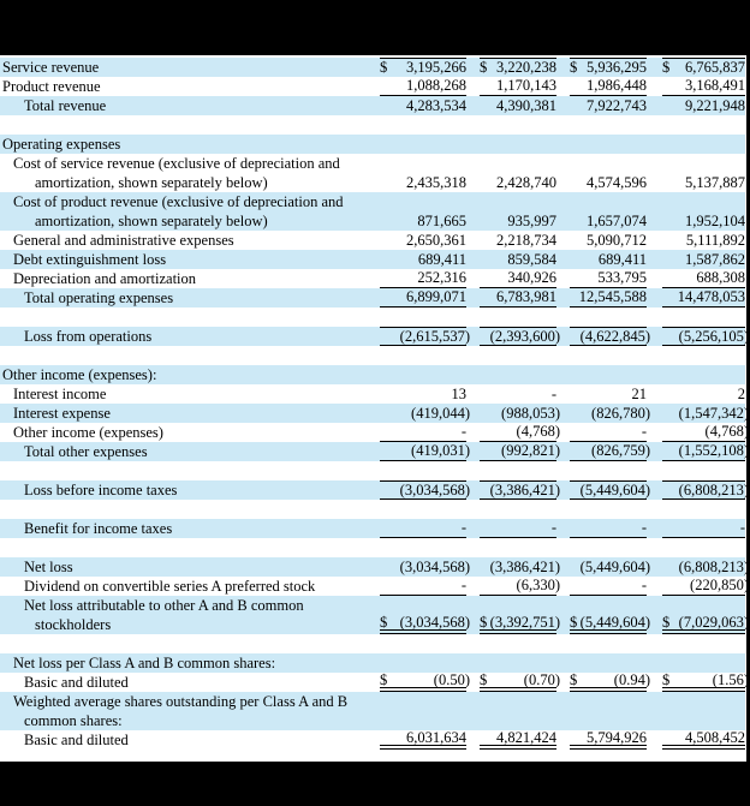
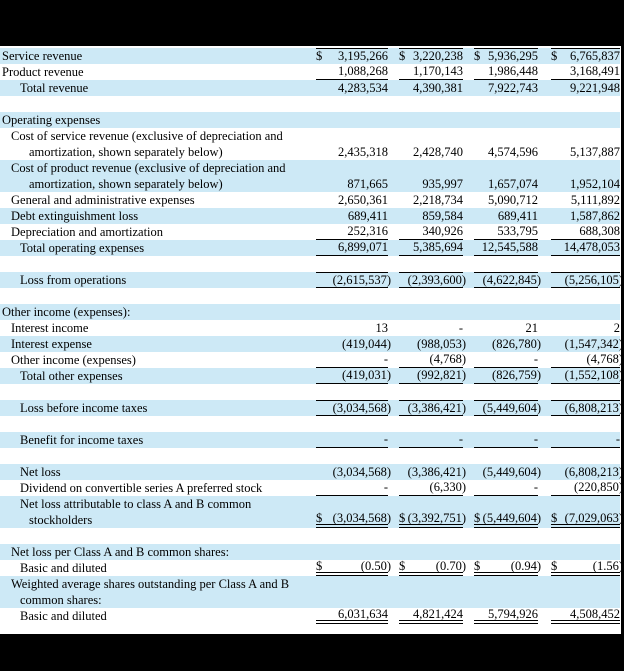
  Service revenue
  $
  3,195,266
  $
  3,220,238
  $
  5,936,295
  $
  6,765,837
  Product revenue
  1,088,268
  1,170,143
  1,986,448
  3,168,491
  Total revenue
  4,283,534
  4,390,381
  7,922,743
  9,221,948
  Operating expenses
  Cost of service revenue (exclusive of depreciation and
  amortization, shown separately below)
  2,435,318
  2,428,740
  4,574,596
  5,137,887
  Cost of product revenue (exclusive of depreciation and
  amortization, shown separately below)
  871,665
  935,997
  1,657,074
  1,952,104
  General and administrative expenses
  2,650,361
  2,218,734
  5,090,712
  5,111,892
  Debt extinguishment loss
  689,411
  859,584
  689,411
  1,587,862
  Depreciation and amortization
  252,316
  340,926
  533,795
  688,308
  Total operating expenses
  6,899,071
- 6,783,981
+ 5,385,694
  12,545,588
  14,478,053
  Loss from operations
  (2,615,537)
  (2,393,600)
  (4,622,845)
  (5,256,105
  Other income (expenses):
  Interest income
  13
  -
  21
  2
  Interest expense
  (419,044)
  (988,053)
  (826,780)
  (1,547,342
  Other income (expenses)
  -
  (4,768)
  -
  (4,768
  Total other expenses
  (419,031)
  (992,821)
  (826,759)
  (1,552,108
  Loss before income taxes
  (3,034,568)
  (3,386,421)
  (5,449,604)
  (6,808,213
  Benefit for income taxes
  -
  -
  -
  -
  Net loss
  (3,034,568)
  (3,386,421)
  (5,449,604)
  (6,808,213
  Dividend on convertible series A preferred stock
  -
  (6,330)
  -
  (220,850
- Net loss attributable to other A and B common
+ Net loss attributable to class A and B common
  stockholders
  $
  (3,034,568)
  $
  (3,392,751)
  $
  (5,449,604)
  $
  (7,029,063
  Net loss per Class A and B common shares:
  Basic and diluted
  $
  (0.50)
  $
  (0.70)
  $
  (0.94)
  $
  (1.56
  Weighted average shares outstanding per Class A and B
  common shares:
  Basic and diluted
  6,031,634
  4,821,424
  5,794,926
  4,508,452
